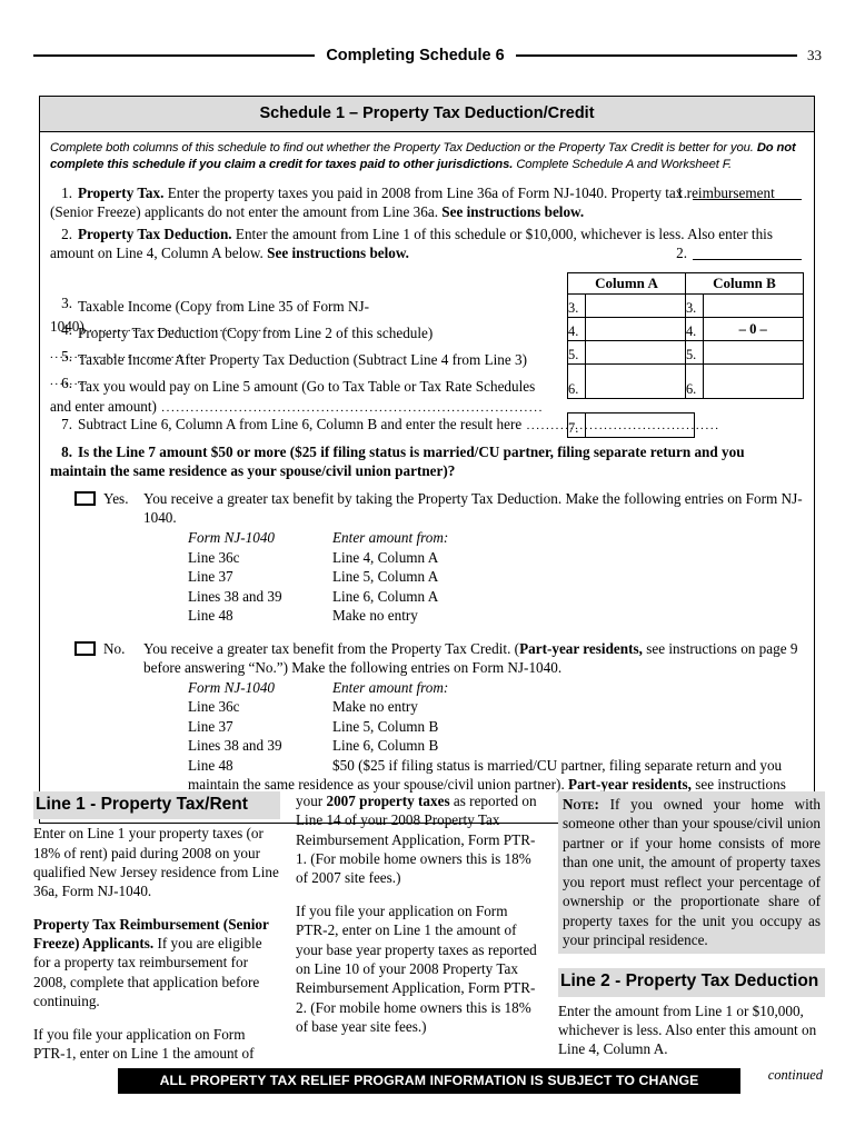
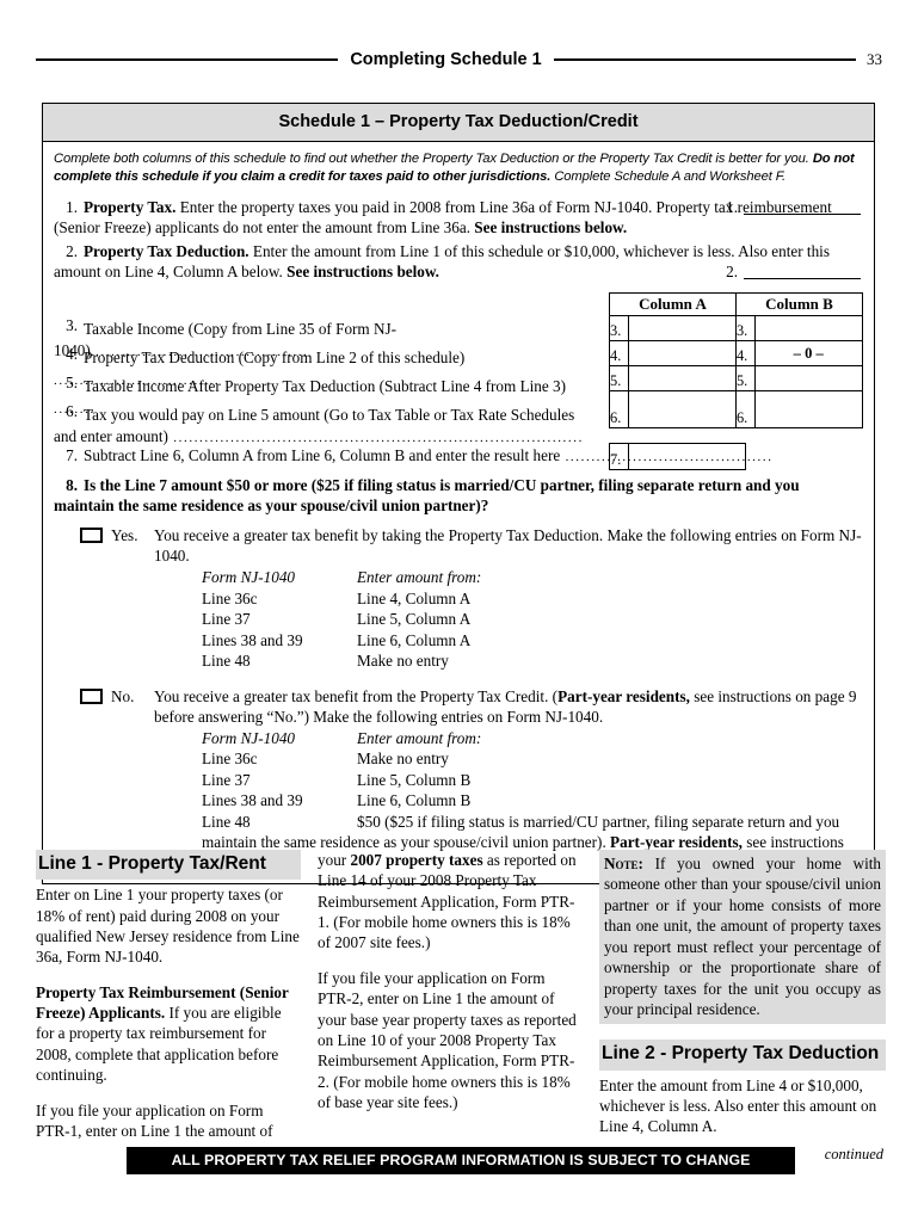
- Completing Schedule 6
+ Completing Schedule 1
  33
  Schedule 1 – Property Tax Deduction/Credit
  Complete both columns of this schedule to find out whether the Property Tax Deduction or the Property Tax Credit is better for you. Do not complete this schedule if you claim a credit for taxes paid to other jurisdictions. Complete Schedule A and Worksheet F.
  1.
  Property Tax. Enter the property taxes you paid in 2008 from Line 36a of Form NJ-1040. Property tax reimbursement (Senior Freeze) applicants do not enter the amount from Line 36a. See instructions below.
  1.
  2.
  Property Tax Deduction. Enter the amount from Line 1 of this schedule or $10,000, whichever is less. Also enter this amount on Line 4, Column A below. See instructions below.
  2.
  3.
  Taxable Income (Copy from Line 35 of Form NJ-1040)..........................................
  4.
  Property Tax Deduction (Copy from Line 2 of this schedule) ................................
  5.
  Taxable Income After Property Tax Deduction (Subtract Line 4 from Line 3) ........
  6.
  Tax you would pay on Line 5 amount (Go to Tax Table or Tax Rate Schedules
  and enter amount) ...............................................................................
  Column A	Column B
  3.		3.
  4.		4.	– 0 –
  5.		5.
  6.		6.
  7.
  Subtract Line 6, Column A from Line 6, Column B and enter the result here ........................................
  7.
  8.
  Is the Line 7 amount $50 or more ($25 if filing status is married/CU partner, filing separate return and you maintain the same residence as your spouse/civil union partner)?
  Yes.
  You receive a greater tax benefit by taking the Property Tax Deduction. Make the following entries on Form NJ-1040.
  Form NJ-1040
  Enter amount from:
  Line 36c
  Line 4, Column A
  Line 37
  Line 5, Column A
  Lines 38 and 39
  Line 6, Column A
  Line 48
  Make no entry
  No.
  You receive a greater tax benefit from the Property Tax Credit. (Part-year residents, see instructions on page 9 before answering “No.”) Make the following entries on Form NJ-1040.
  Form NJ-1040
  Enter amount from:
  Line 36c
  Make no entry
  Line 37
  Line 5, Column B
  Lines 38 and 39
  Line 6, Column B
  Line 48
  $50 ($25 if filing status is married/CU partner, filing separate return and you maintain the same residence as your spouse/civil union partner). Part-year residents, see instructions
  Line 1 - Property Tax/Rent
  Enter on Line 1 your property taxes (or 18% of rent) paid during 2008 on your qualified New Jersey residence from Line 36a, Form NJ-1040.
  Property Tax Reimbursement (Senior Freeze) Applicants. If you are eligible for a property tax reimbursement for 2008, complete that application before continuing.
  If you file your application on Form PTR-1, enter on Line 1 the amount of
  your 2007 property taxes as reported on Line 14 of your 2008 Property Tax Reimbursement Application, Form PTR-1. (For mobile home owners this is 18% of 2007 site fees.)
  If you file your application on Form PTR-2, enter on Line 1 the amount of your base year property taxes as reported on Line 10 of your 2008 Property Tax Reimbursement Application, Form PTR-2. (For mobile home owners this is 18% of base year site fees.)
  Note: If you owned your home with someone other than your spouse/civil union partner or if your home consists of more than one unit, the amount of property taxes you report must reflect your percentage of ownership or the proportionate share of property taxes for the unit you occupy as your principal residence.
  Line 2 - Property Tax Deduction
- Enter the amount from Line 1 or $10,000, whichever is less. Also enter this amount on Line 4, Column A.
+ Enter the amount from Line 4 or $10,000, whichever is less. Also enter this amount on Line 4, Column A.
  ALL PROPERTY TAX RELIEF PROGRAM INFORMATION IS SUBJECT TO CHANGE
  continued
